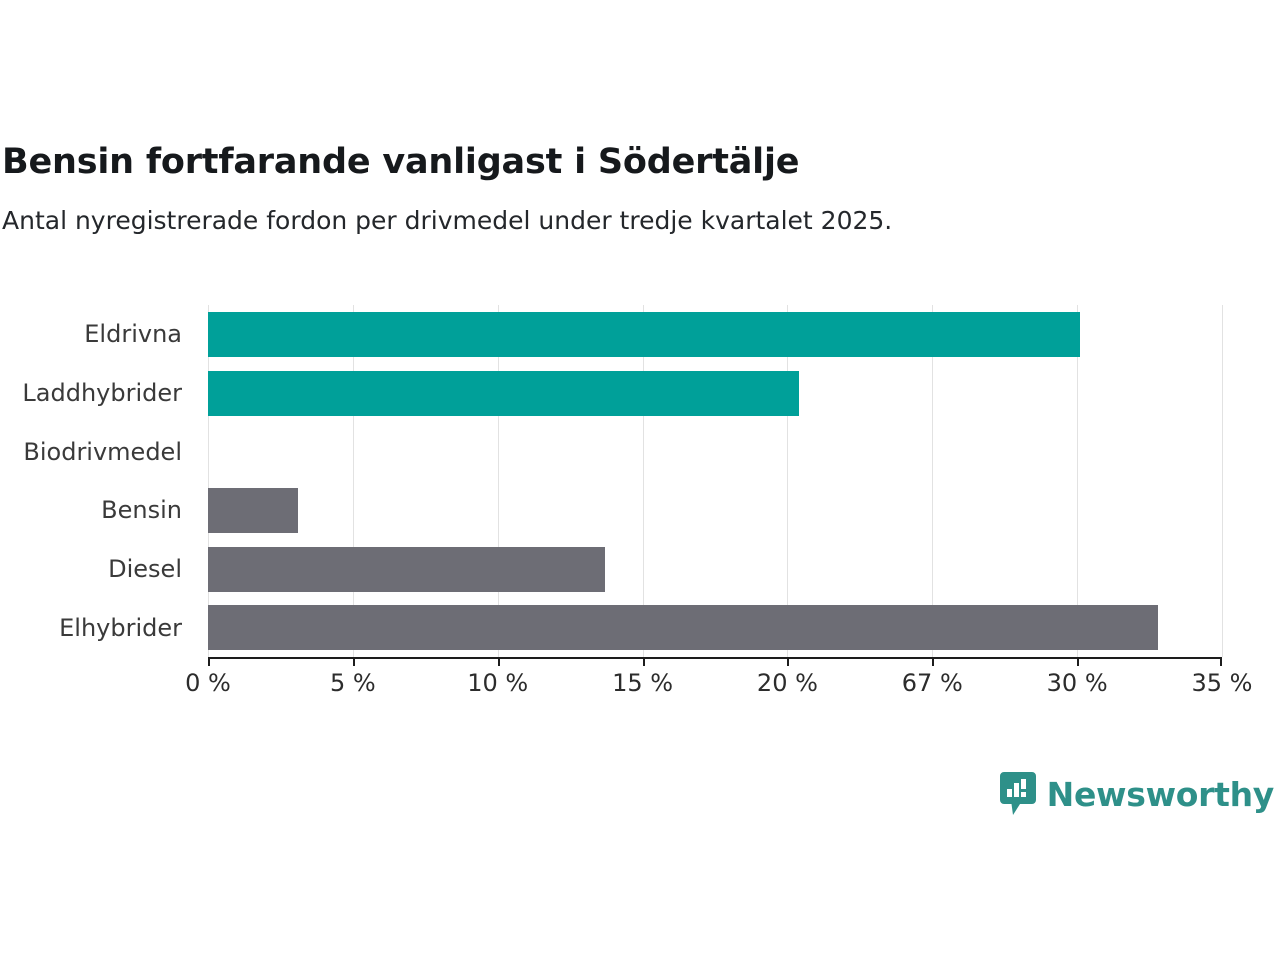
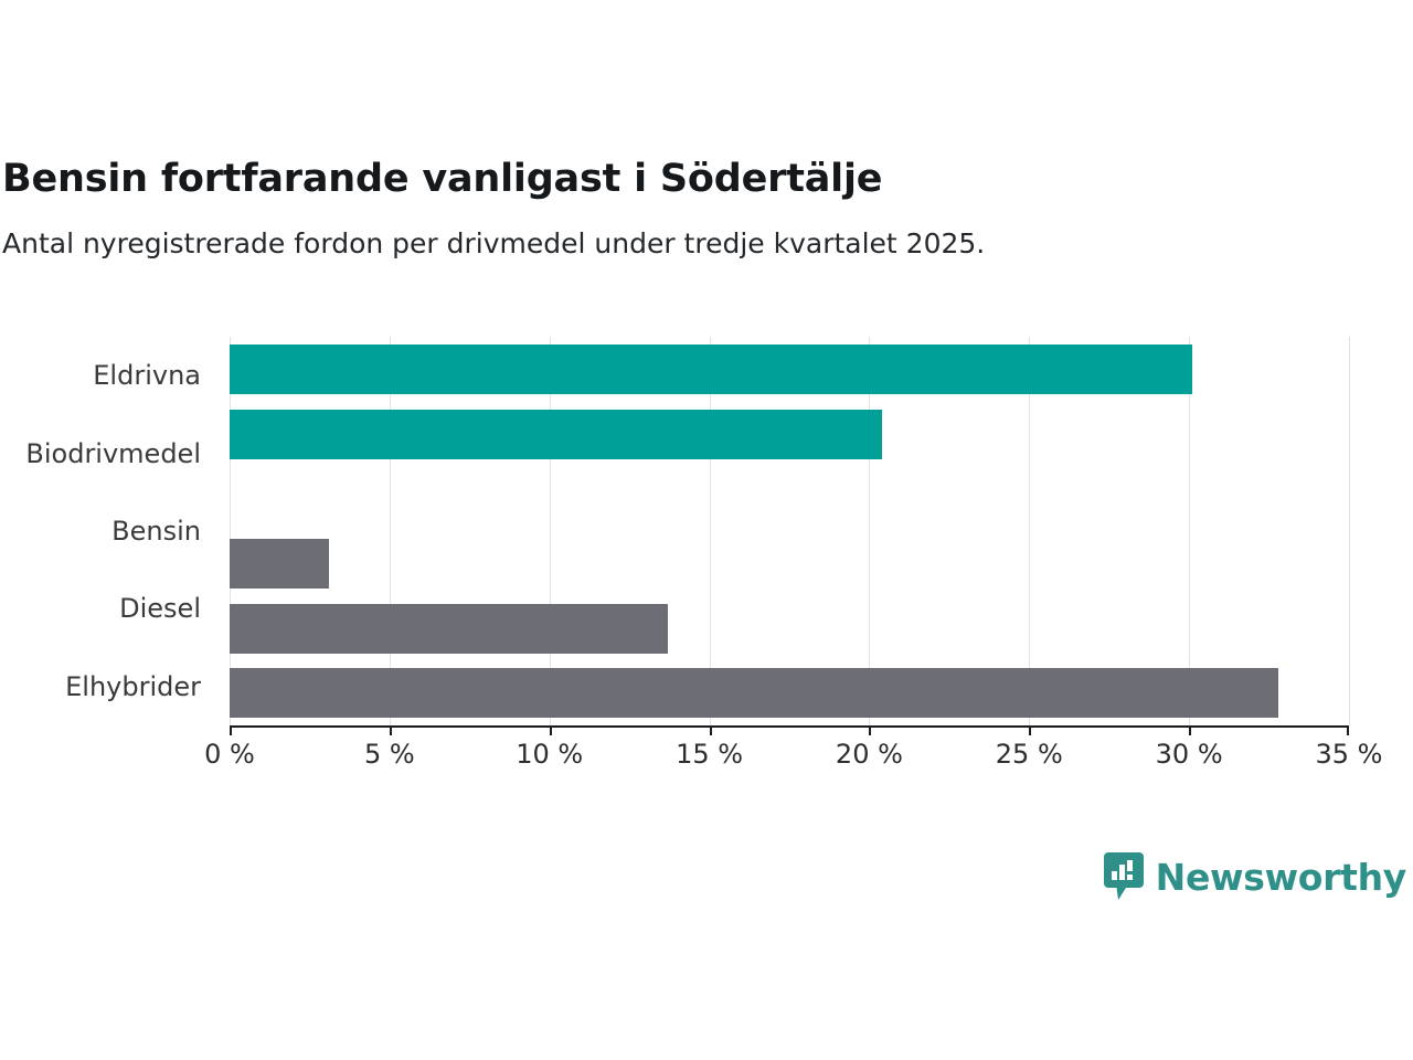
  Bensin fortfarande vanligast i Södertälje
  Antal nyregistrerade fordon per drivmedel under tredje kvartalet 2025.
  Eldrivna
- Laddhybrider
  Biodrivmedel
  Bensin
  Diesel
  Elhybrider
  0 %
  5 %
  10 %
  15 %
  20 %
- 67 %
+ 25 %
  30 %
  35 %
  Newsworthy
